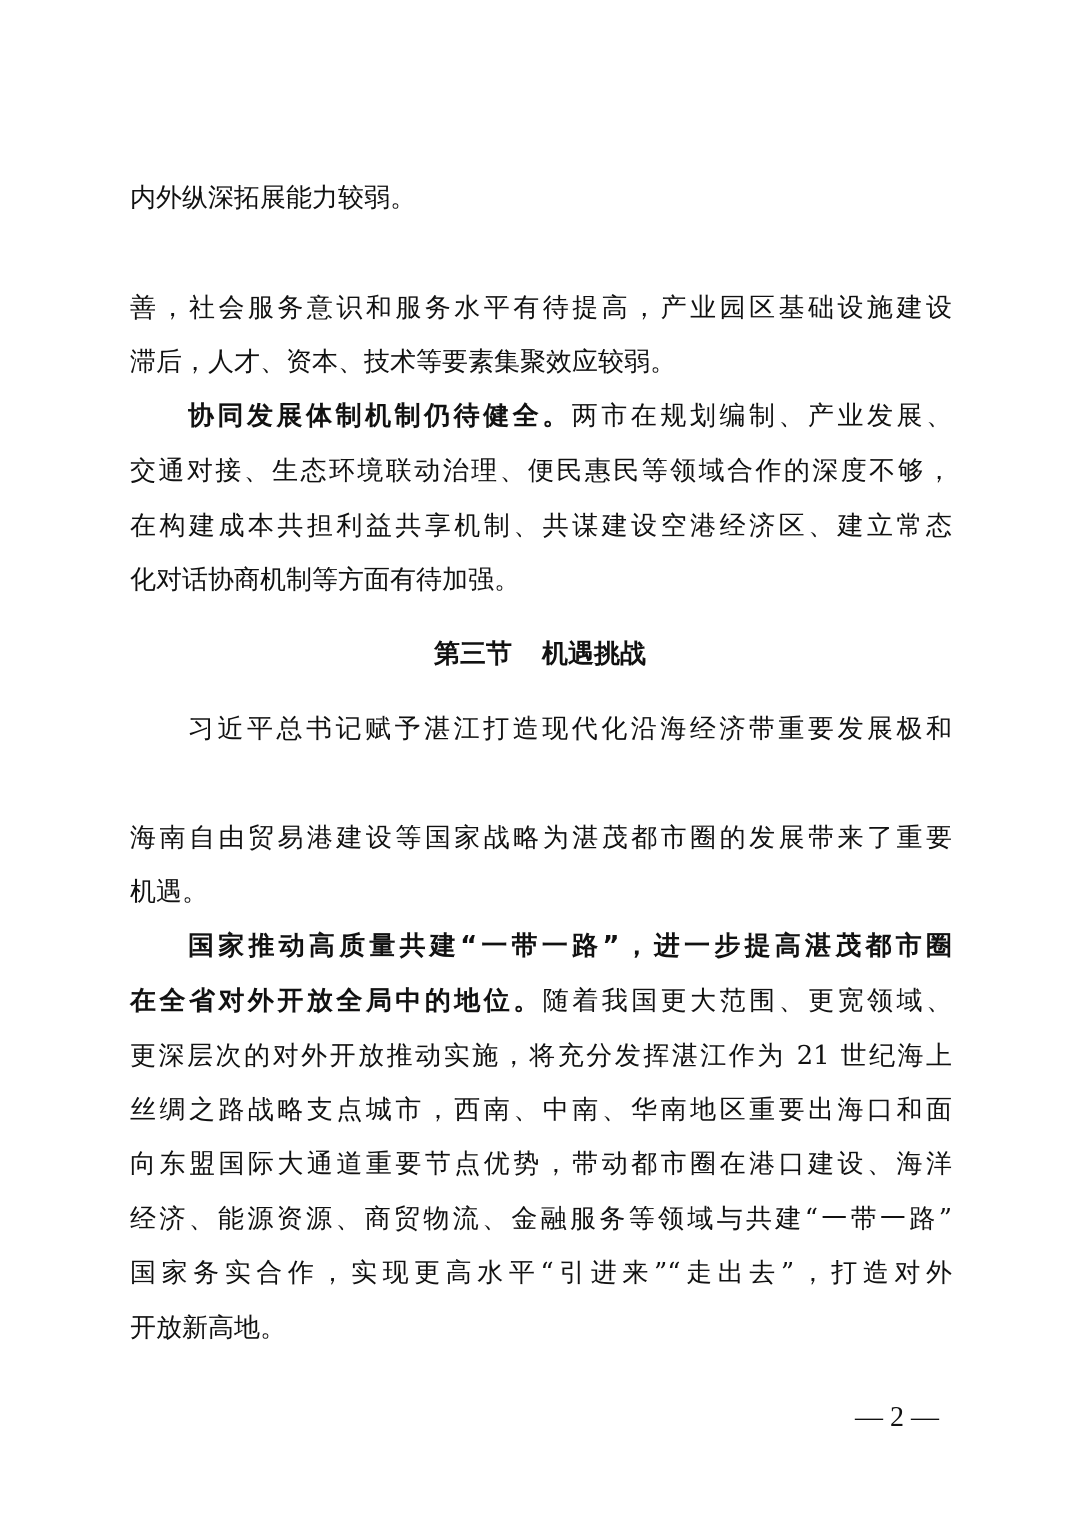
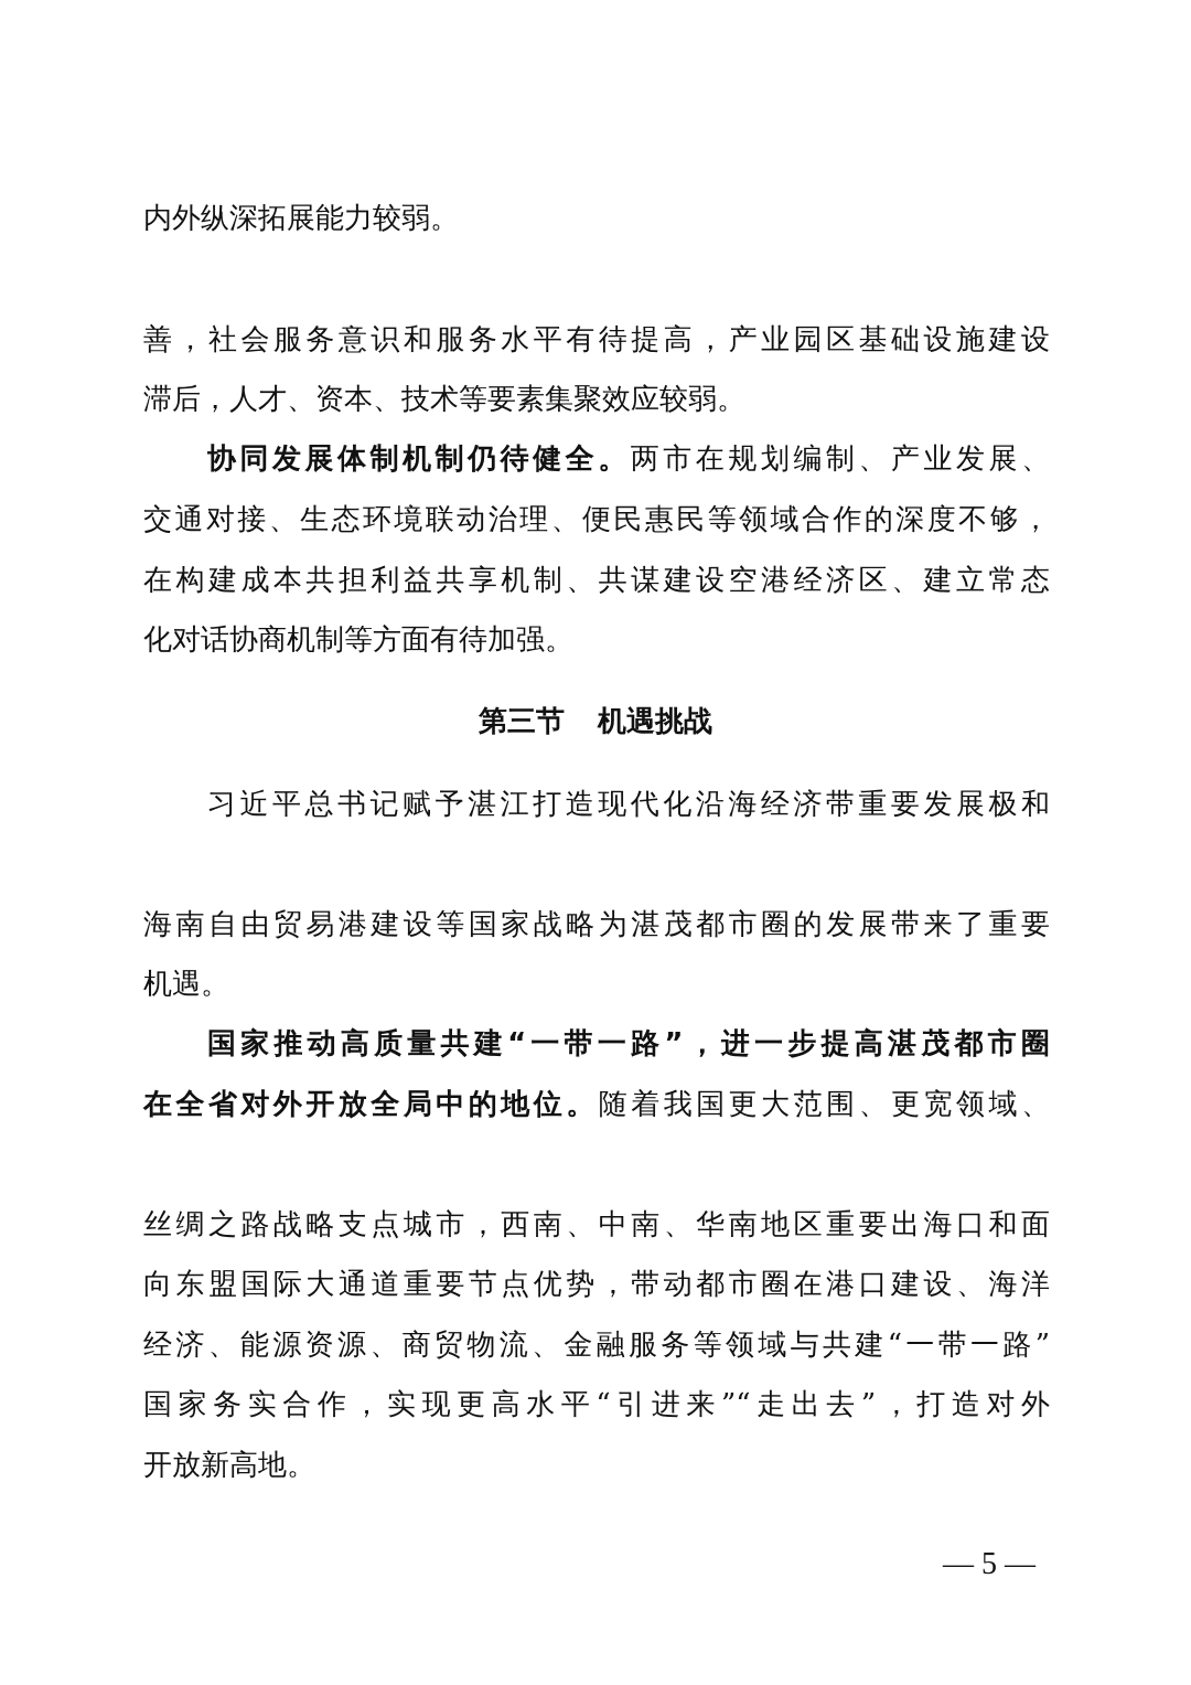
  内外纵深拓展能力较弱。
  善，社会服务意识和服务水平有待提高，产业园区基础设施建设
  滞后，人才、资本、技术等要素集聚效应较弱。
  协同发展体制机制仍待健全。两市在规划编制、产业发展、
  交通对接、生态环境联动治理、便民惠民等领域合作的深度不够，
  在构建成本共担利益共享机制、共谋建设空港经济区、建立常态
  化对话协商机制等方面有待加强。
  第三节 机遇挑战
  习近平总书记赋予湛江打造现代化沿海经济带重要发展极和
  海南自由贸易港建设等国家战略为湛茂都市圈的发展带来了重要
  机遇。
  国家推动高质量共建“一带一路”，进一步提高湛茂都市圈
  在全省对外开放全局中的地位。随着我国更大范围、更宽领域、
- 更深层次的对外开放推动实施，将充分发挥湛江作为 21 世纪海上
  丝绸之路战略支点城市，西南、中南、华南地区重要出海口和面
  向东盟国际大通道重要节点优势，带动都市圈在港口建设、海洋
  经济、能源资源、商贸物流、金融服务等领域与共建“一带一路”
  国家务实合作，实现更高水平“引进来”“走出去”，打造对外
  开放新高地。
- — 2 —
+ — 5 —
